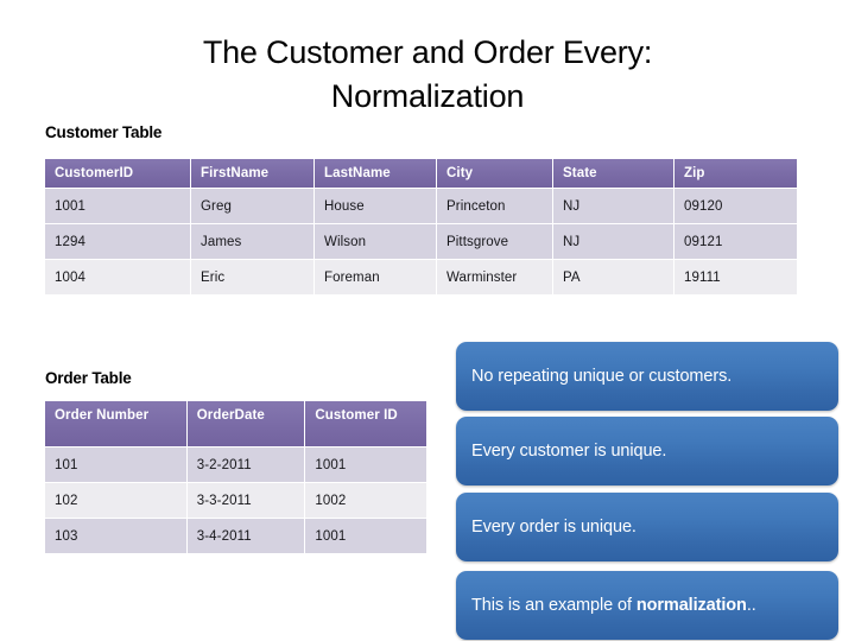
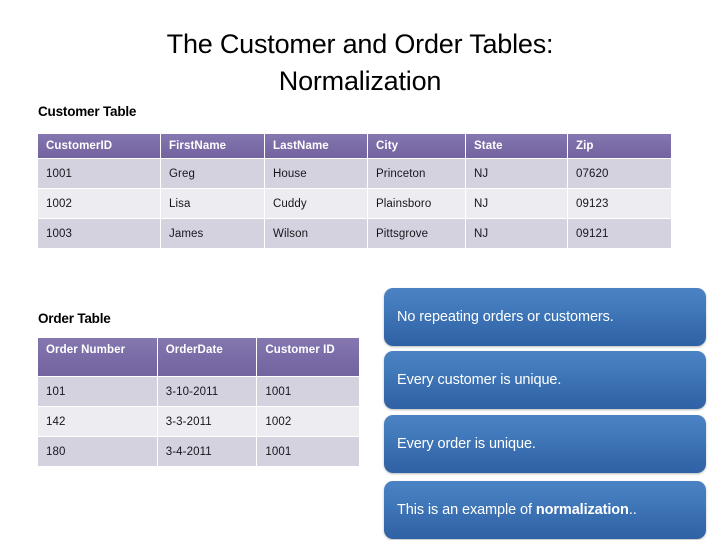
- The Customer and Order Every:
+ The Customer and Order Tables:
  Normalization
  Customer Table
  CustomerID	FirstName	LastName	City	State	Zip
- 1001	Greg	House	Princeton	NJ	09120
+ 1001	Greg	House	Princeton	NJ	07620
+ 1002	Lisa	Cuddy	Plainsboro	NJ	09123
- 1294	James	Wilson	Pittsgrove	NJ	09121
+ 1003	James	Wilson	Pittsgrove	NJ	09121
- 1004	Eric	Foreman	Warminster	PA	19111
  Order Table
  Order Number	OrderDate	Customer ID
- 101	3-2-2011	1001
+ 101	3-10-2011	1001
- 102	3-3-2011	1002
+ 142	3-3-2011	1002
- 103	3-4-2011	1001
+ 180	3-4-2011	1001
- No repeating unique or customers.
+ No repeating orders or customers.
  Every customer is unique.
  Every order is unique.
  This is an example of normalization..
